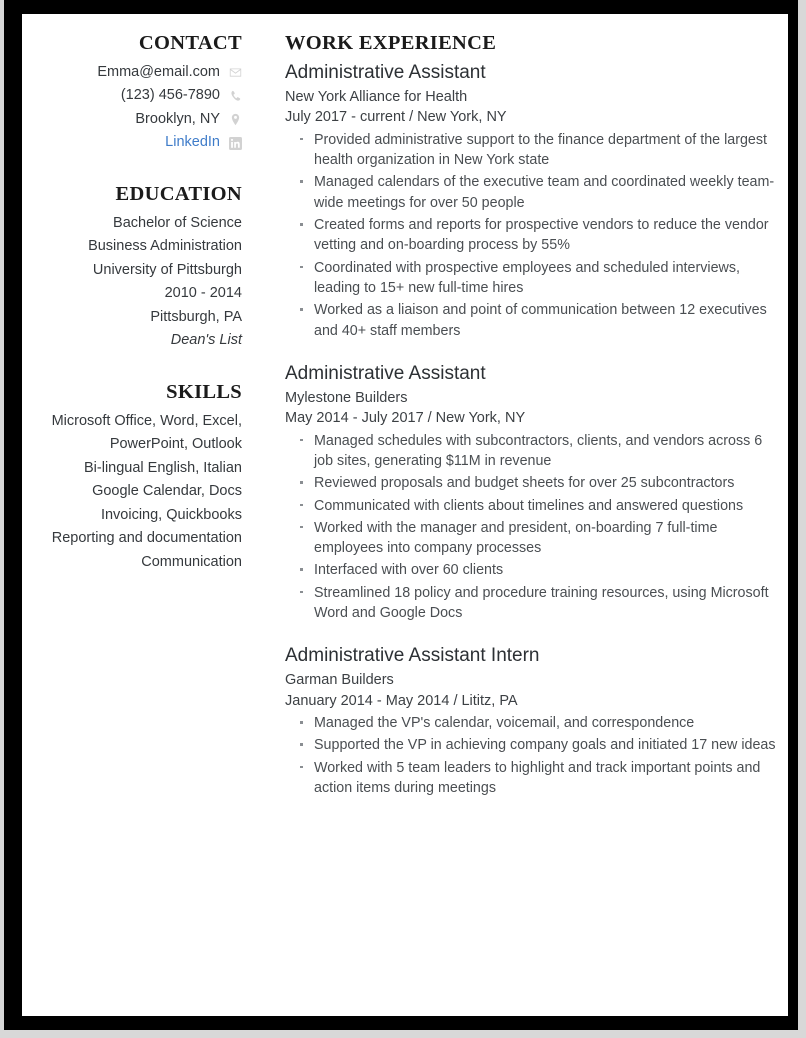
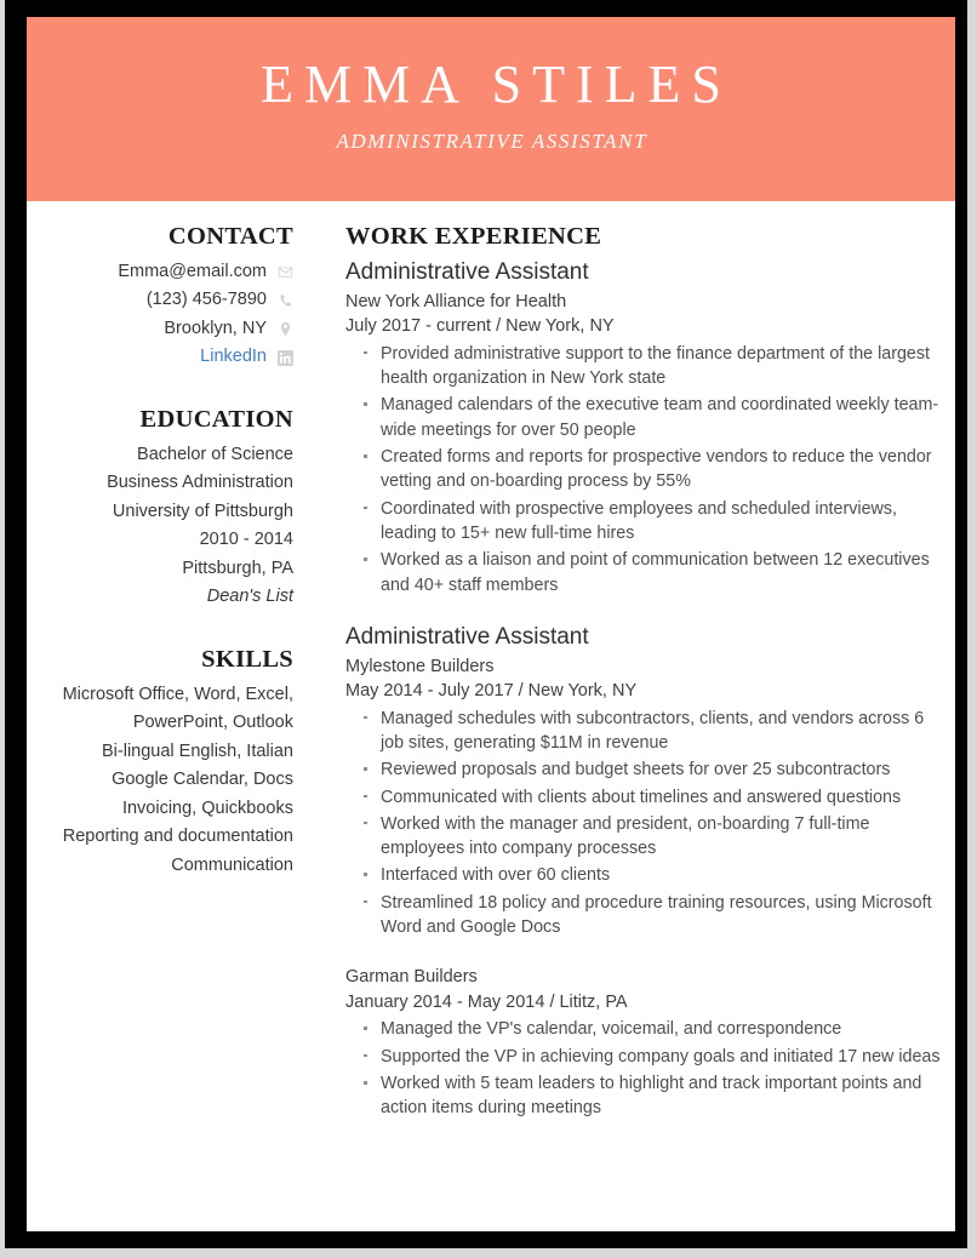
+ EMMA STILES
+ ADMINISTRATIVE ASSISTANT
  CONTACT
  Emma@email.com
  (123) 456-7890
  Brooklyn, NY
  LinkedIn
  EDUCATION
  Bachelor of Science
  Business Administration
  University of Pittsburgh
  2010 - 2014
  Pittsburgh, PA
  Dean's List
  SKILLS
  Microsoft Office, Word, Excel, PowerPoint, Outlook
  Bi-lingual English, Italian
  Google Calendar, Docs
  Invoicing, Quickbooks
  Reporting and documentation
  Communication
  WORK EXPERIENCE
  Administrative Assistant
  New York Alliance for Health
  July 2017 - current / New York, NY
  Provided administrative support to the finance department of the largest health organization in New York state
  Managed calendars of the executive team and coordinated weekly team-wide meetings for over 50 people
  Created forms and reports for prospective vendors to reduce the vendor vetting and on-boarding process by 55%
  Coordinated with prospective employees and scheduled interviews, leading to 15+ new full-time hires
  Worked as a liaison and point of communication between 12 executives and 40+ staff members
  Administrative Assistant
  Mylestone Builders
  May 2014 - July 2017 / New York, NY
  Managed schedules with subcontractors, clients, and vendors across 6 job sites, generating $11M in revenue
  Reviewed proposals and budget sheets for over 25 subcontractors
  Communicated with clients about timelines and answered questions
  Worked with the manager and president, on-boarding 7 full-time employees into company processes
  Interfaced with over 60 clients
  Streamlined 18 policy and procedure training resources, using Microsoft Word and Google Docs
- Administrative Assistant Intern
  Garman Builders
  January 2014 - May 2014 / Lititz, PA
  Managed the VP's calendar, voicemail, and correspondence
  Supported the VP in achieving company goals and initiated 17 new ideas
  Worked with 5 team leaders to highlight and track important points and action items during meetings
